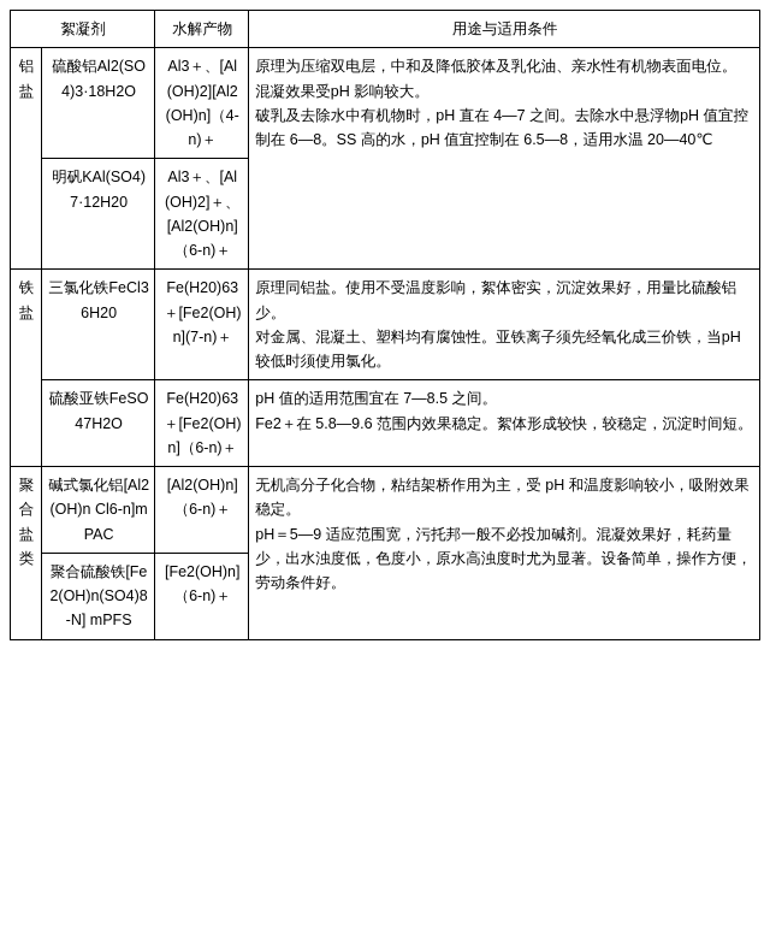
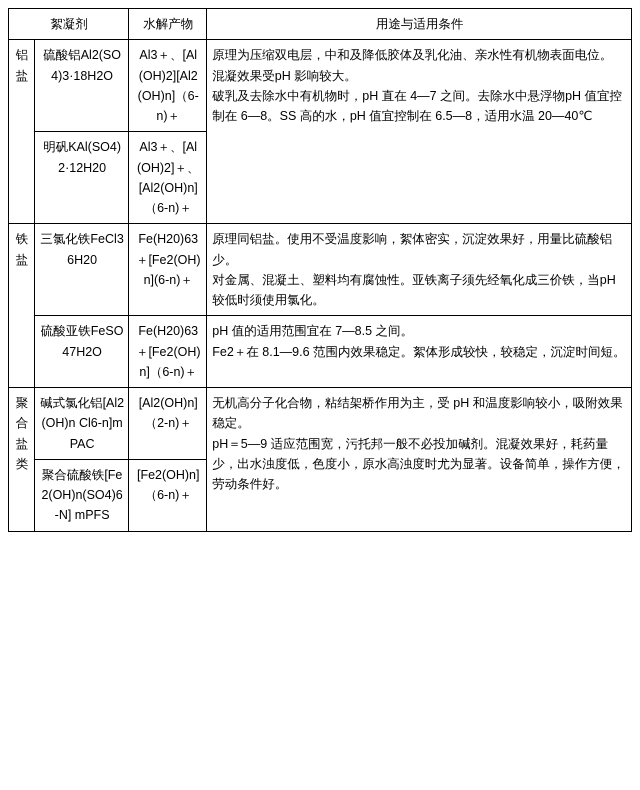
  絮凝剂	水解产物	用途与适用条件
- 铝盐	硫酸铝Al2(SO4)3·18H2O	Al3＋、[Al(OH)2][Al2(OH)n]（4-n)＋	原理为压缩双电层，中和及降低胶体及乳化油、亲水性有机物表面电位。 混凝效果受pH 影响较大。 破乳及去除水中有机物时，pH 直在 4—7 之间。去除水中悬浮物pH 值宜控制在 6—8。SS 高的水，pH 值宜控制在 6.5—8，适用水温 20—40℃
+ 铝盐	硫酸铝Al2(SO4)3·18H2O	Al3＋、[Al(OH)2][Al2(OH)n]（6-n)＋	原理为压缩双电层，中和及降低胶体及乳化油、亲水性有机物表面电位。 混凝效果受pH 影响较大。 破乳及去除水中有机物时，pH 直在 4—7 之间。去除水中悬浮物pH 值宜控制在 6—8。SS 高的水，pH 值宜控制在 6.5—8，适用水温 20—40℃
- 明矾KAl(SO4)7·12H20	Al3＋、[Al(OH)2]＋、[Al2(OH)n]（6-n)＋
+ 明矾KAl(SO4)2·12H20	Al3＋、[Al(OH)2]＋、[Al2(OH)n]（6-n)＋
- 铁盐	三氯化铁FeCl36H20	Fe(H20)63＋[Fe2(OH)n](7-n)＋	原理同铝盐。使用不受温度影响，絮体密实，沉淀效果好，用量比硫酸铝少。 对金属、混凝土、塑料均有腐蚀性。亚铁离子须先经氧化成三价铁，当pH 较低时须使用氯化。
+ 铁盐	三氯化铁FeCl36H20	Fe(H20)63＋[Fe2(OH)n](6-n)＋	原理同铝盐。使用不受温度影响，絮体密实，沉淀效果好，用量比硫酸铝少。 对金属、混凝土、塑料均有腐蚀性。亚铁离子须先经氧化成三价铁，当pH 较低时须使用氯化。
- 硫酸亚铁FeSO47H2O	Fe(H20)63＋[Fe2(OH)n]（6-n)＋	pH 值的适用范围宜在 7—8.5 之间。 Fe2＋在 5.8—9.6 范围内效果稳定。絮体形成较快，较稳定，沉淀时间短。
+ 硫酸亚铁FeSO47H2O	Fe(H20)63＋[Fe2(OH)n]（6-n)＋	pH 值的适用范围宜在 7—8.5 之间。 Fe2＋在 8.1—9.6 范围内效果稳定。絮体形成较快，较稳定，沉淀时间短。
- 聚合盐类	碱式氯化铝[Al2(OH)n Cl6-n]m PAC	[Al2(OH)n]（6-n)＋	无机高分子化合物，粘结架桥作用为主，受 pH 和温度影响较小，吸附效果稳定。 pH＝5—9 适应范围宽，污托邦一般不必投加碱剂。混凝效果好，耗药量少，出水浊度低，色度小，原水高浊度时尤为显著。设备简单，操作方便，劳动条件好。
+ 聚合盐类	碱式氯化铝[Al2(OH)n Cl6-n]m PAC	[Al2(OH)n]（2-n)＋	无机高分子化合物，粘结架桥作用为主，受 pH 和温度影响较小，吸附效果稳定。 pH＝5—9 适应范围宽，污托邦一般不必投加碱剂。混凝效果好，耗药量少，出水浊度低，色度小，原水高浊度时尤为显著。设备简单，操作方便，劳动条件好。
- 聚合硫酸铁[Fe2(OH)n(SO4)8-N] mPFS	[Fe2(OH)n]（6-n)＋
+ 聚合硫酸铁[Fe2(OH)n(SO4)6-N] mPFS	[Fe2(OH)n]（6-n)＋
